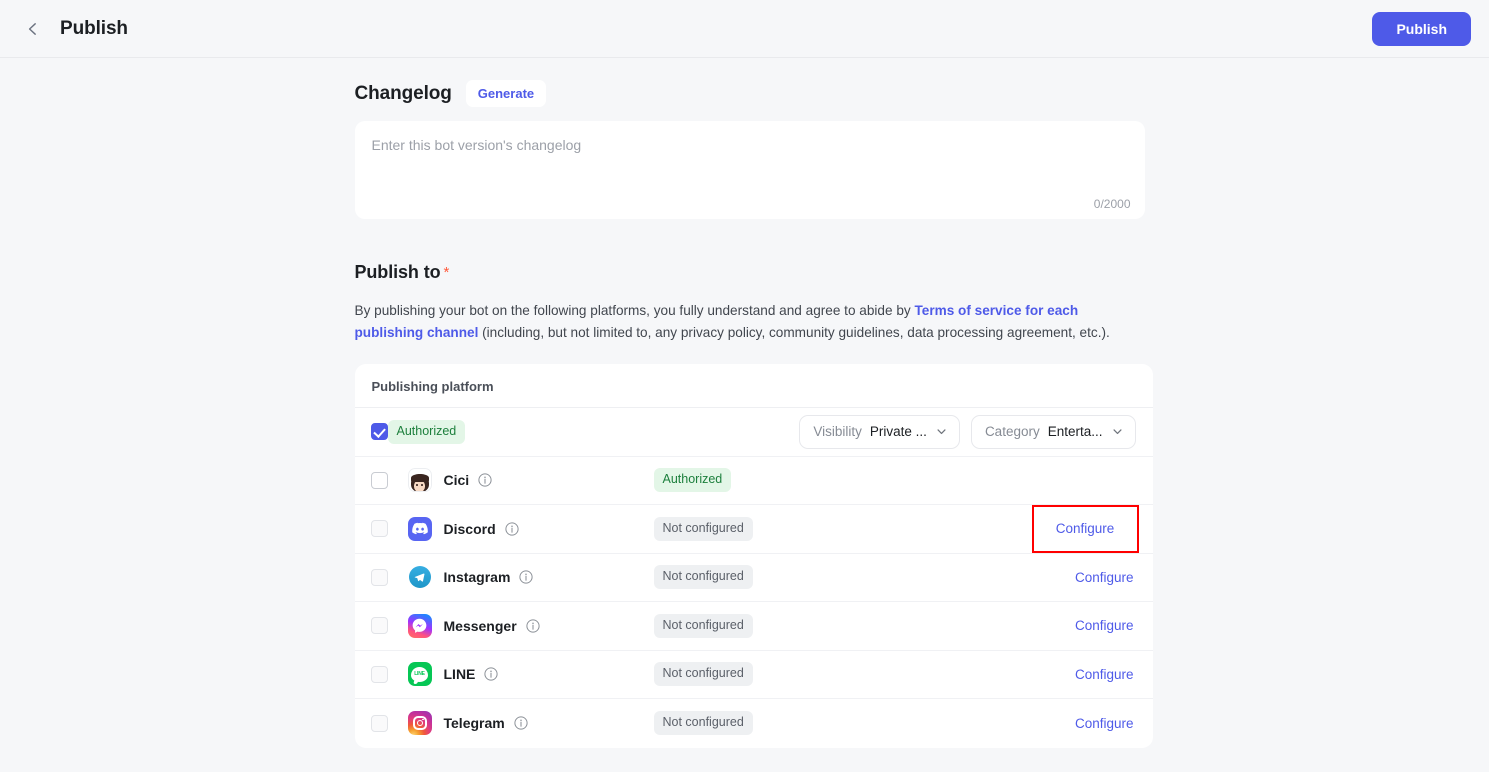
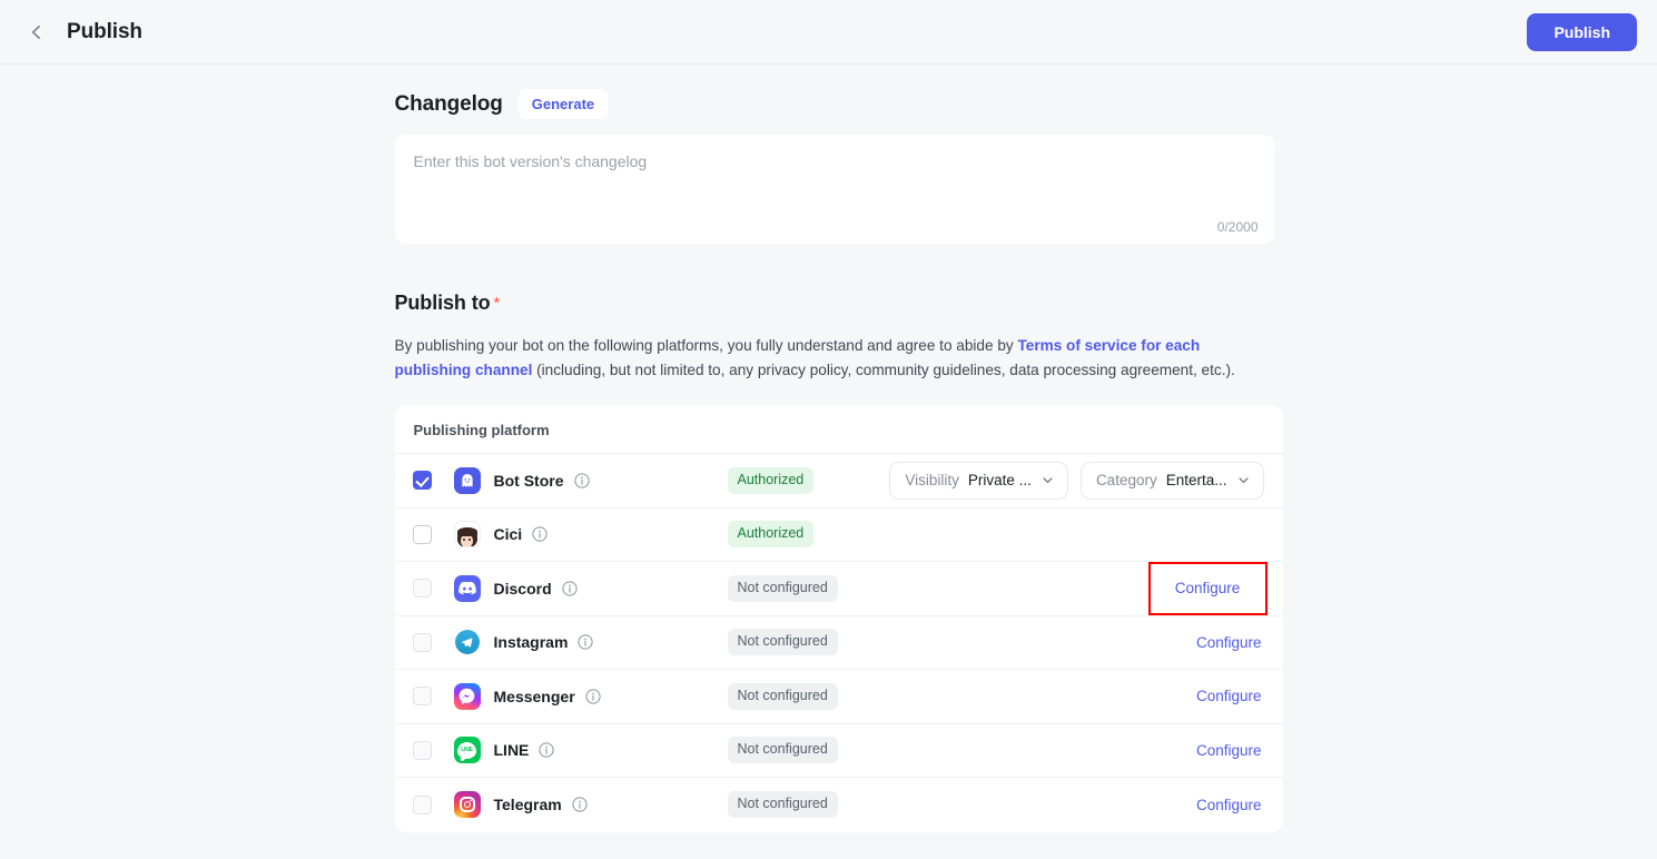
  Publish
  Publish
  Changelog
  Generate
  Enter this bot version's changelog
  0/2000
  Publish to *
  By publishing your bot on the following platforms, you fully understand and agree to abide by Terms of service for each publishing channel (including, but not limited to, any privacy policy, community guidelines, data processing agreement, etc.).
  Publishing platform
+ Bot Store
  Authorized
  Visibility
  Private ...
  Category
  Enterta...
  Cici
  Authorized
  Discord
  Not configured
  Configure
  Instagram
  Not configured
  Configure
  Messenger
  Not configured
  Configure
  LINE
  Not configured
  Configure
  Telegram
  Not configured
  Configure
